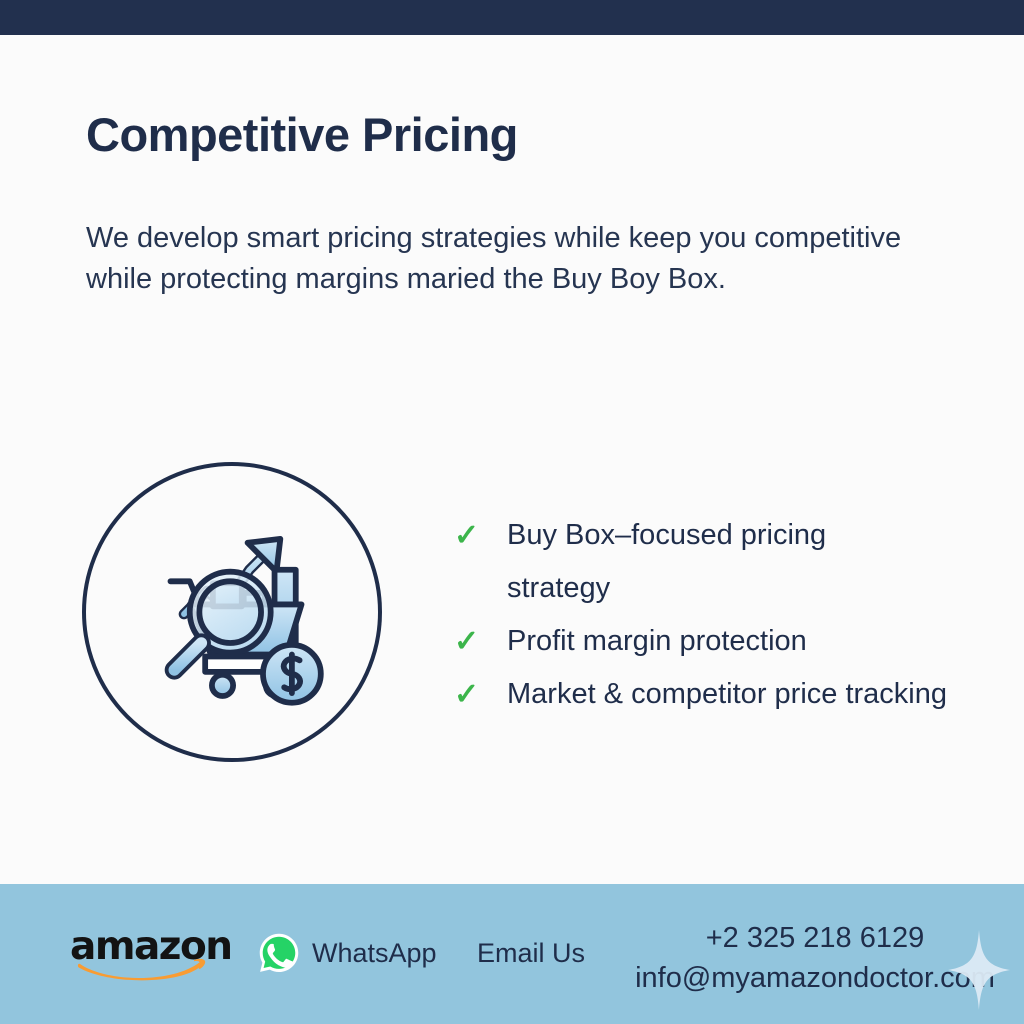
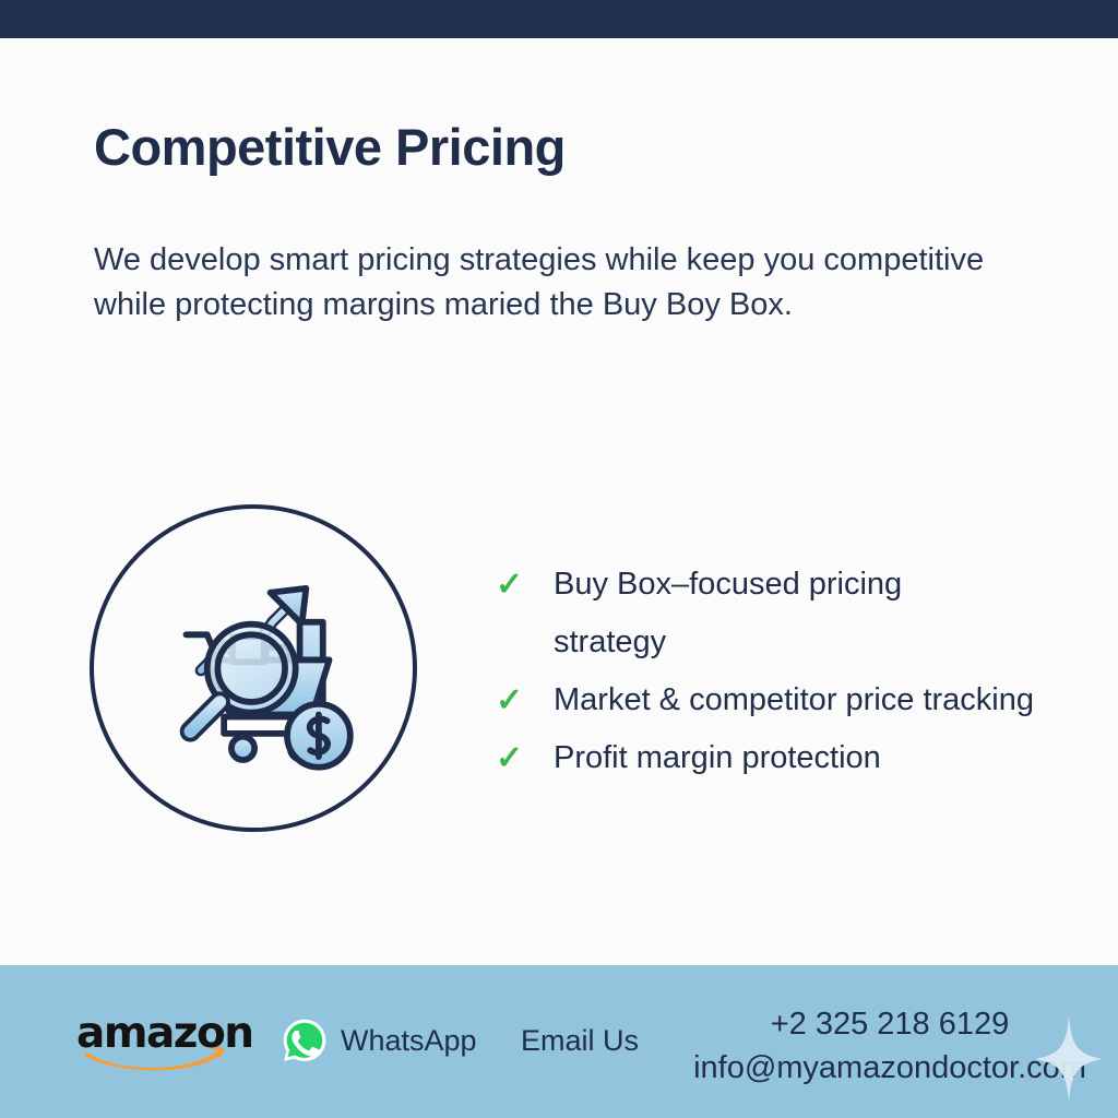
  Competitive Pricing
  We develop smart pricing strategies while keep you competitive while protecting margins maried the Buy Boy Box.
  ✓
  Buy Box–focused pricing strategy
  ✓
- Profit margin protection
+ Market & competitor price tracking
  ✓
- Market & competitor price tracking
+ Profit margin protection
  amazon
  WhatsApp
  Email Us
  +2 325 218 6129
  info@myamazondoctor.co
